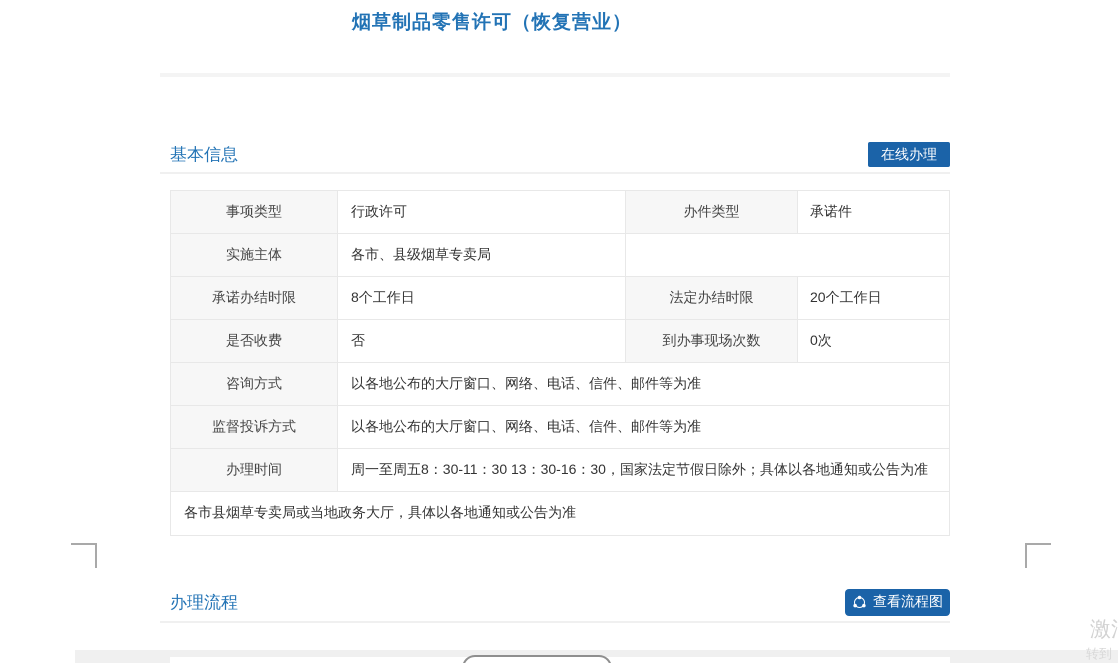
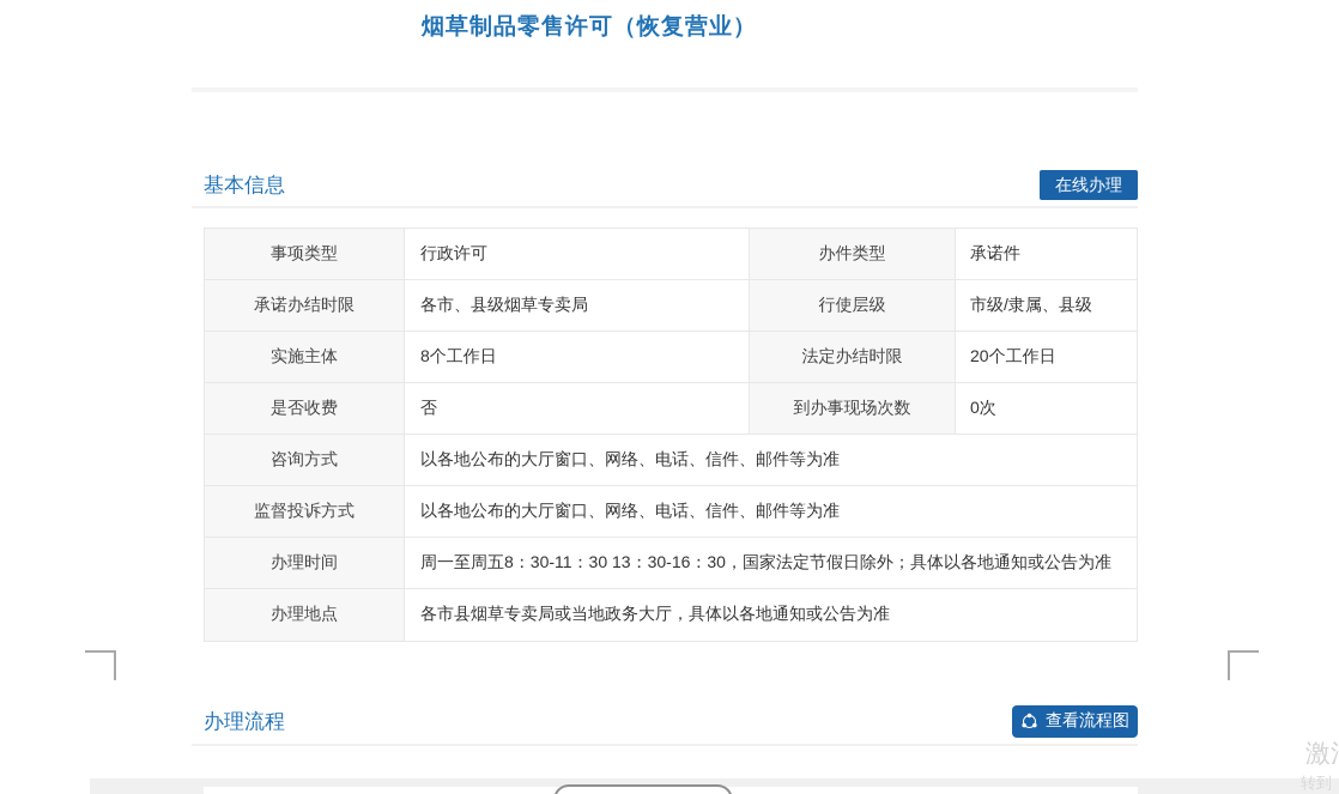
  烟草制品零售许可（恢复营业）
  基本信息
  在线办理
  事项类型
  行政许可
  办件类型
  承诺件
- 实施主体
+ 承诺办结时限
  各市、县级烟草专卖局
+ 行使层级
+ 市级/隶属、县级
- 承诺办结时限
+ 实施主体
  8个工作日
  法定办结时限
  20个工作日
  是否收费
  否
  到办事现场次数
  0次
  咨询方式
  以各地公布的大厅窗口、网络、电话、信件、邮件等为准
  监督投诉方式
  以各地公布的大厅窗口、网络、电话、信件、邮件等为准
  办理时间
  周一至周五8：30-11：30 13：30-16：30，国家法定节假日除外；具体以各地通知或公告为准
+ 办理地点
  各市县烟草专卖局或当地政务大厅，具体以各地通知或公告为准
  办理流程
  查看流程图
  转到
